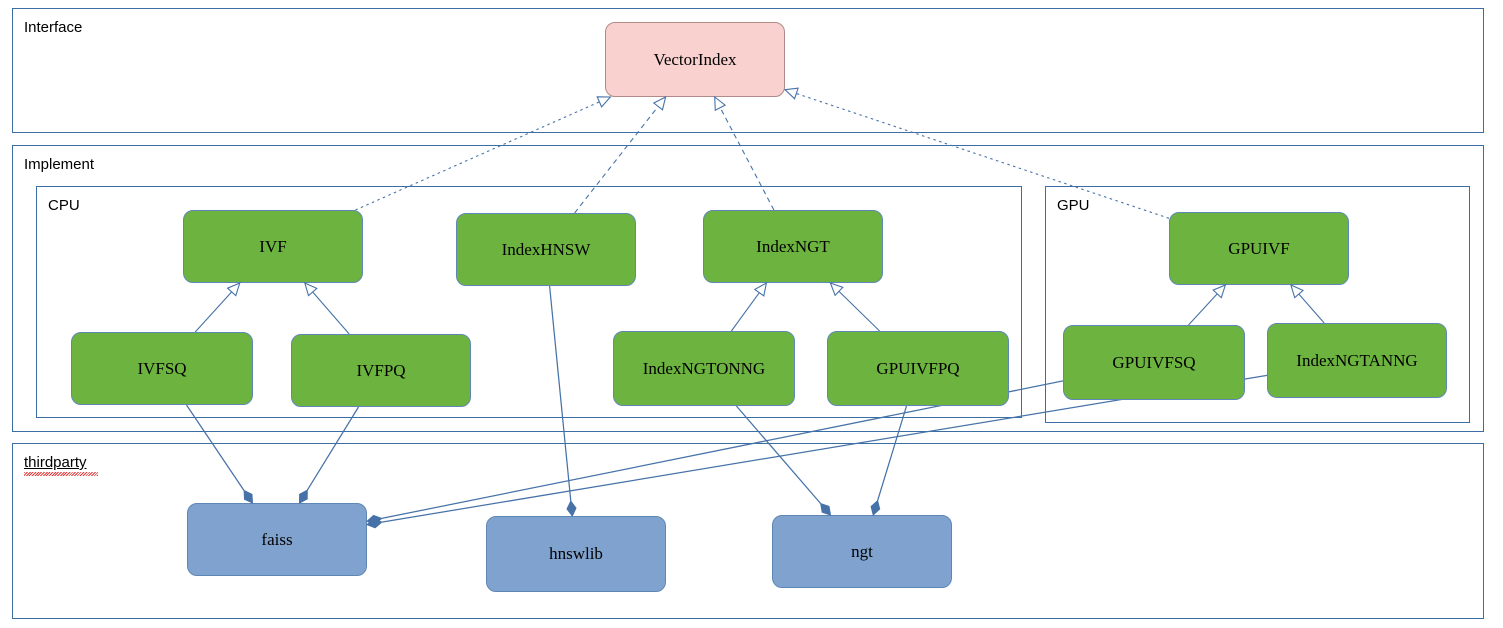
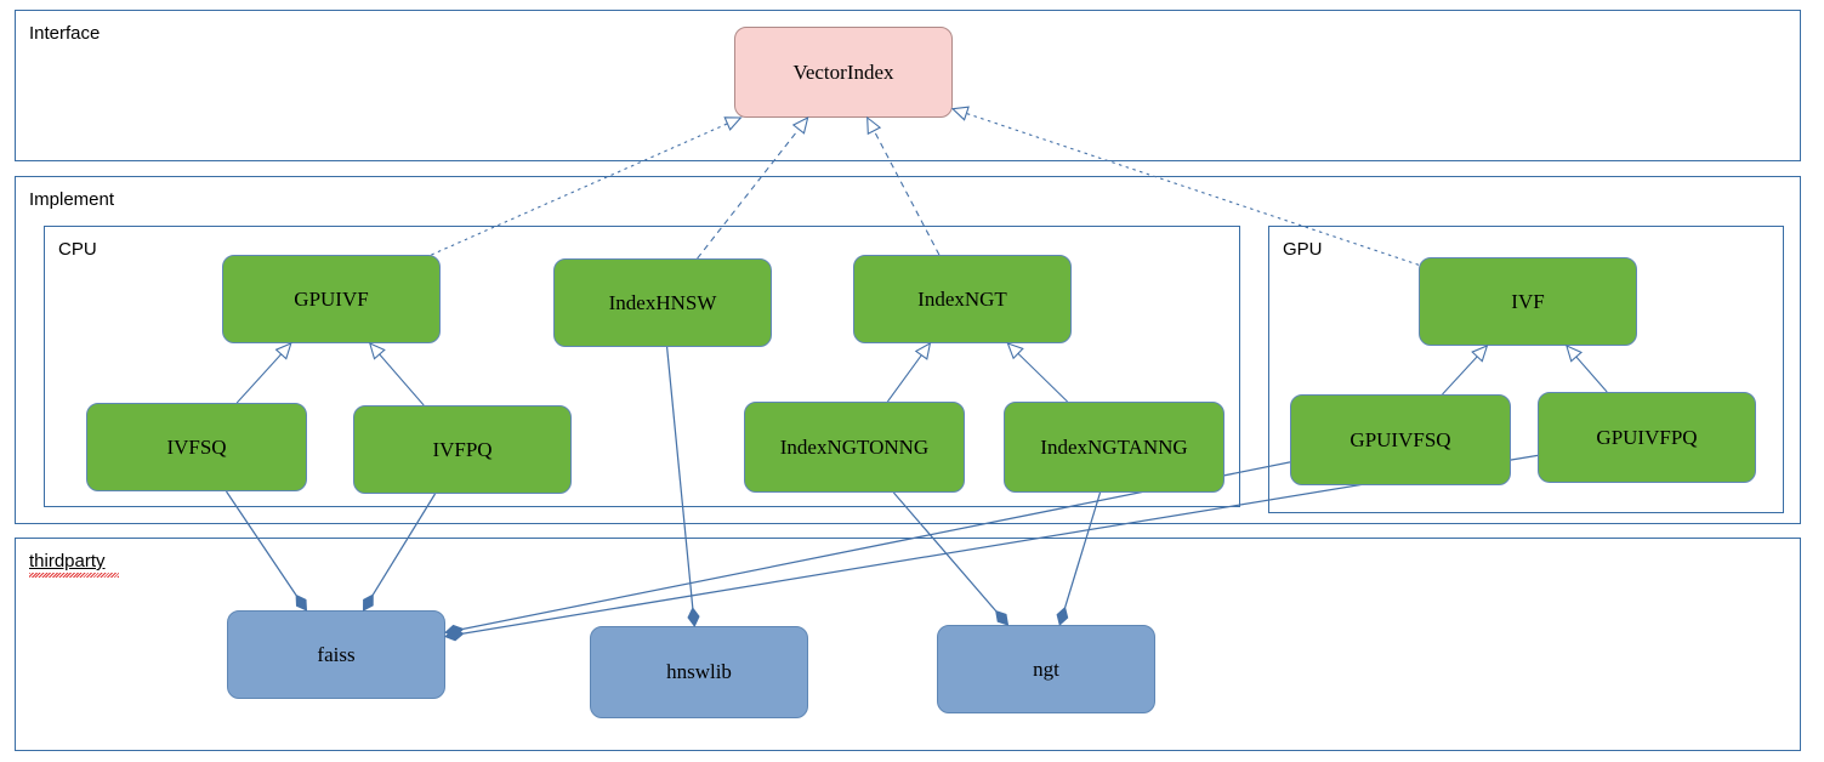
  Interface
  Implement
  CPU
  GPU
  thirdparty
  VectorIndex
- IVF
+ GPUIVF
  IndexHNSW
  IndexNGT
- GPUIVF
+ IVF
  IVFSQ
  IVFPQ
  IndexNGTONNG
- GPUIVFPQ
+ IndexNGTANNG
  GPUIVFSQ
- IndexNGTANNG
+ GPUIVFPQ
  faiss
  hnswlib
  ngt
